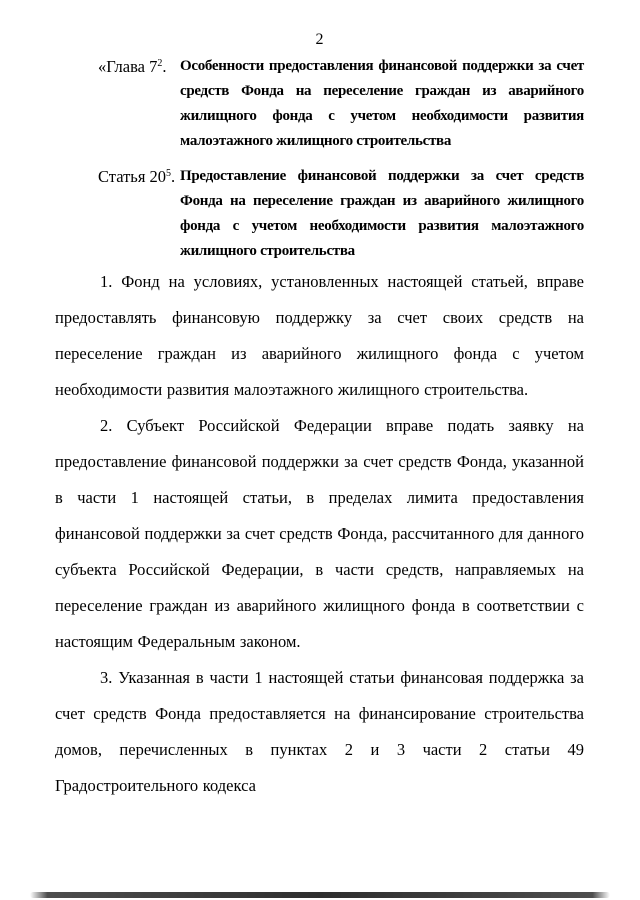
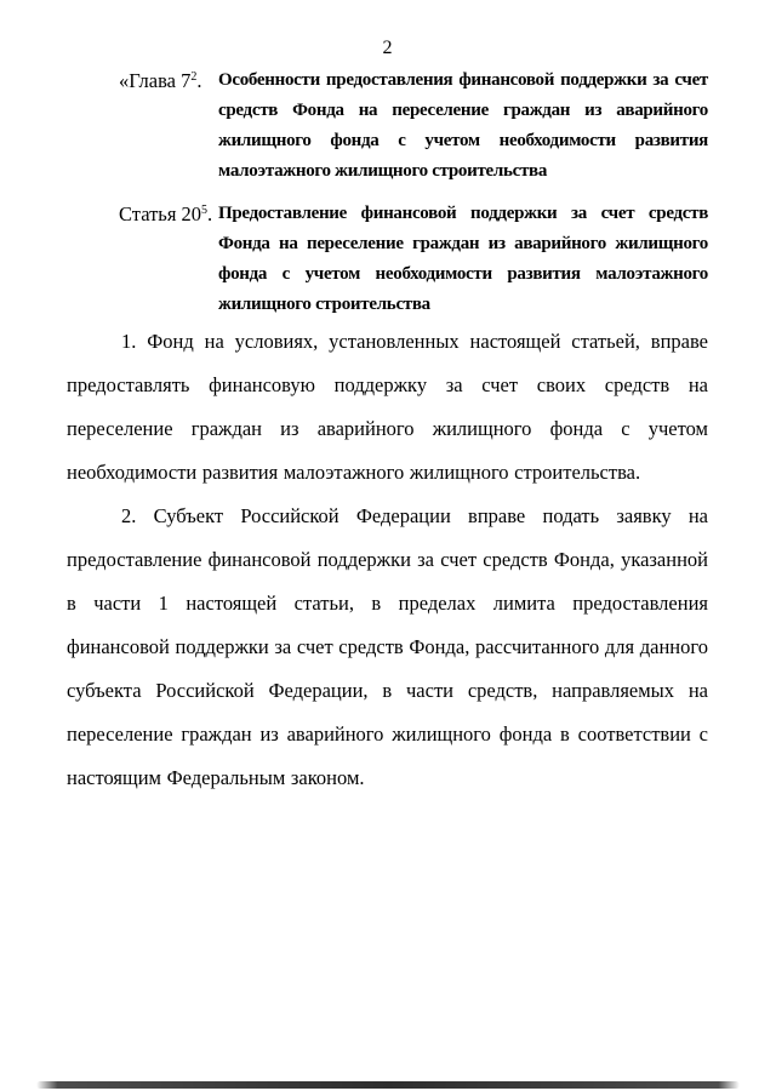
  2
  «Глава 72.
  Особенности предоставления финансовой поддержки за счет средств Фонда на переселение граждан из аварийного жилищного фонда с учетом необходимости развития малоэтажного жилищного строительства
  Статья 205.
  Предоставление финансовой поддержки за счет средств Фонда на переселение граждан из аварийного жилищного фонда с учетом необходимости развития малоэтажного жилищного строительства
  1. Фонд на условиях, установленных настоящей статьей, вправе предоставлять финансовую поддержку за счет своих средств на переселение граждан из аварийного жилищного фонда с учетом необходимости развития малоэтажного жилищного строительства.
  2. Субъект Российской Федерации вправе подать заявку на предоставление финансовой поддержки за счет средств Фонда, указанной в части 1 настоящей статьи, в пределах лимита предоставления финансовой поддержки за счет средств Фонда, рассчитанного для данного субъекта Российской Федерации, в части средств, направляемых на переселение граждан из аварийного жилищного фонда в соответствии с настоящим Федеральным законом.
- 3. Указанная в части 1 настоящей статьи финансовая поддержка за счет средств Фонда предоставляется на финансирование строительства домов, перечисленных в пунктах 2 и 3 части 2 статьи 49 Градостроительного кодекса
